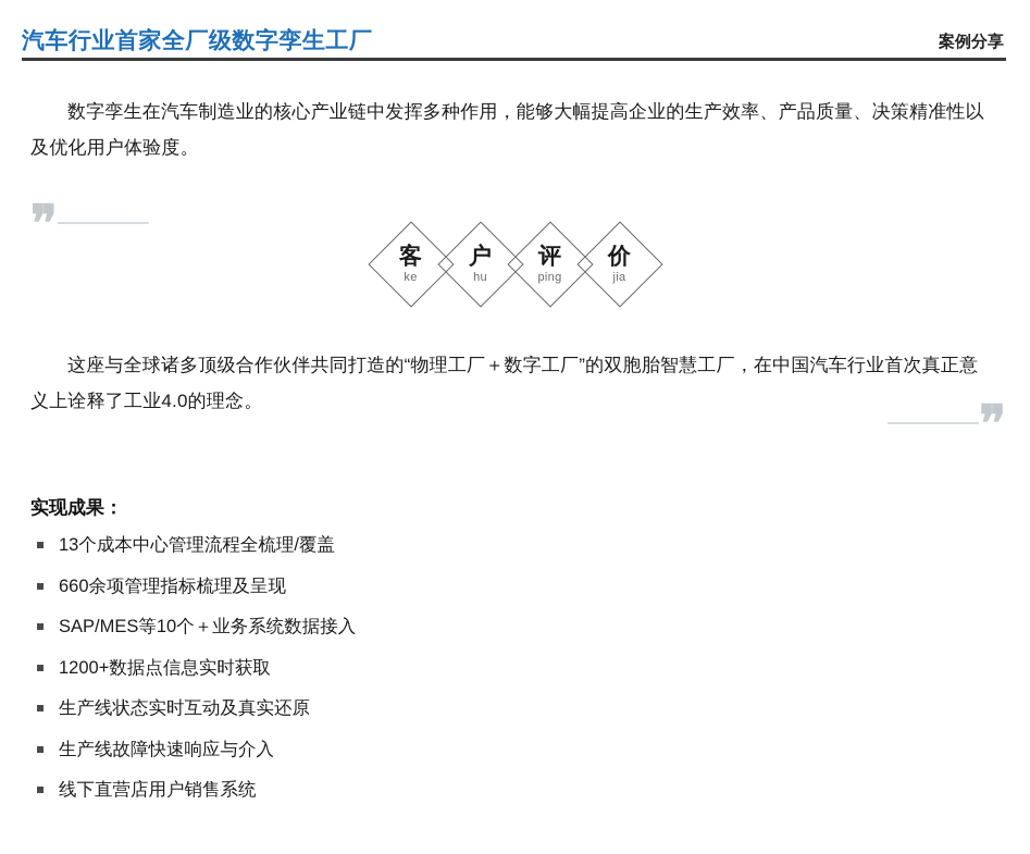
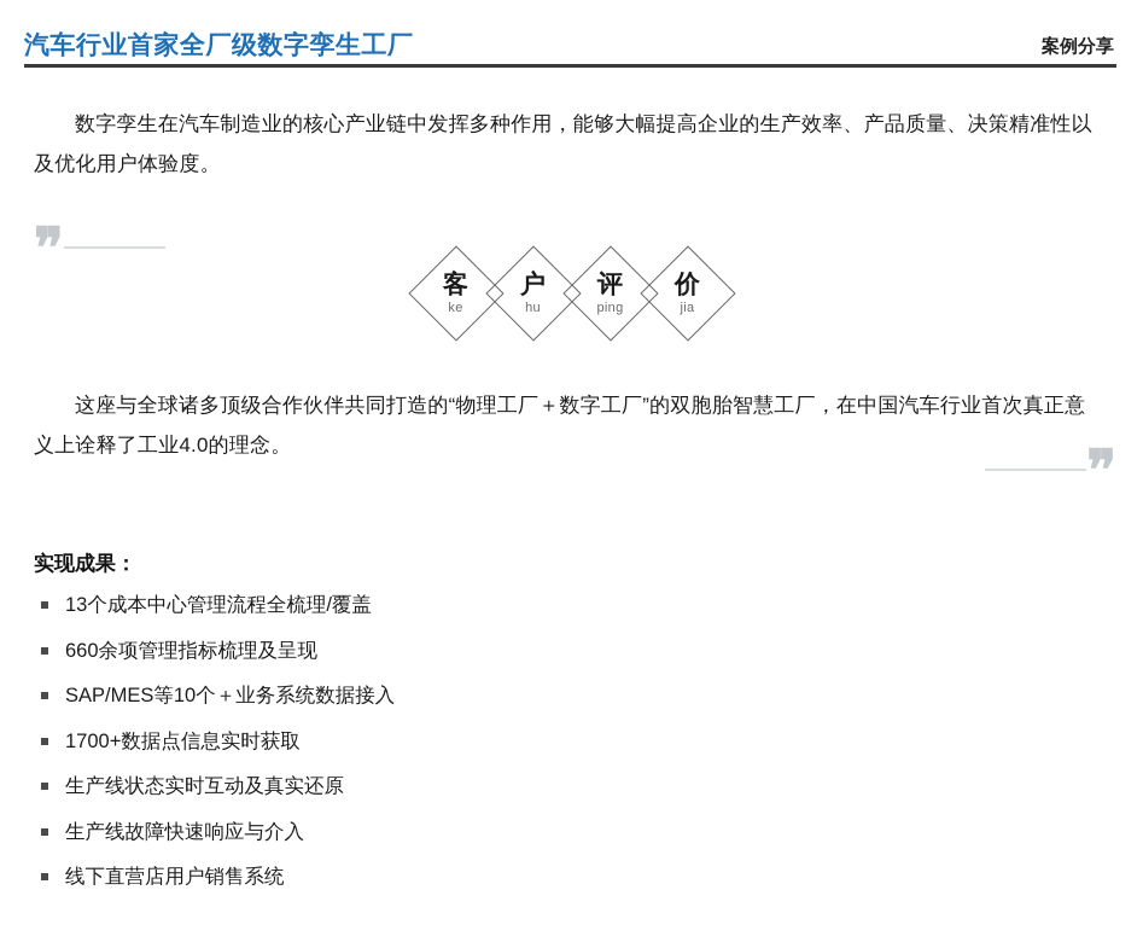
  汽车行业首家全厂级数字孪生工厂
  案例分享
  数字孪生在汽车制造业的核心产业链中发挥多种作用，能够大幅提高企业的生产效率、产品质量、决策精准性以及优化用户体验度。
  ❞
  客
  ke
  户
  hu
  评
  ping
  价
  jia
  这座与全球诸多顶级合作伙伴共同打造的“物理工厂＋数字工厂”的双胞胎智慧工厂，在中国汽车行业首次真正意义上诠释了工业4.0的理念。
  ❞
  实现成果：
  13个成本中心管理流程全梳理/覆盖
  660余项管理指标梳理及呈现
  SAP/MES等10个＋业务系统数据接入
- 1200+数据点信息实时获取
+ 1700+数据点信息实时获取
  生产线状态实时互动及真实还原
  生产线故障快速响应与介入
  线下直营店用户销售系统
